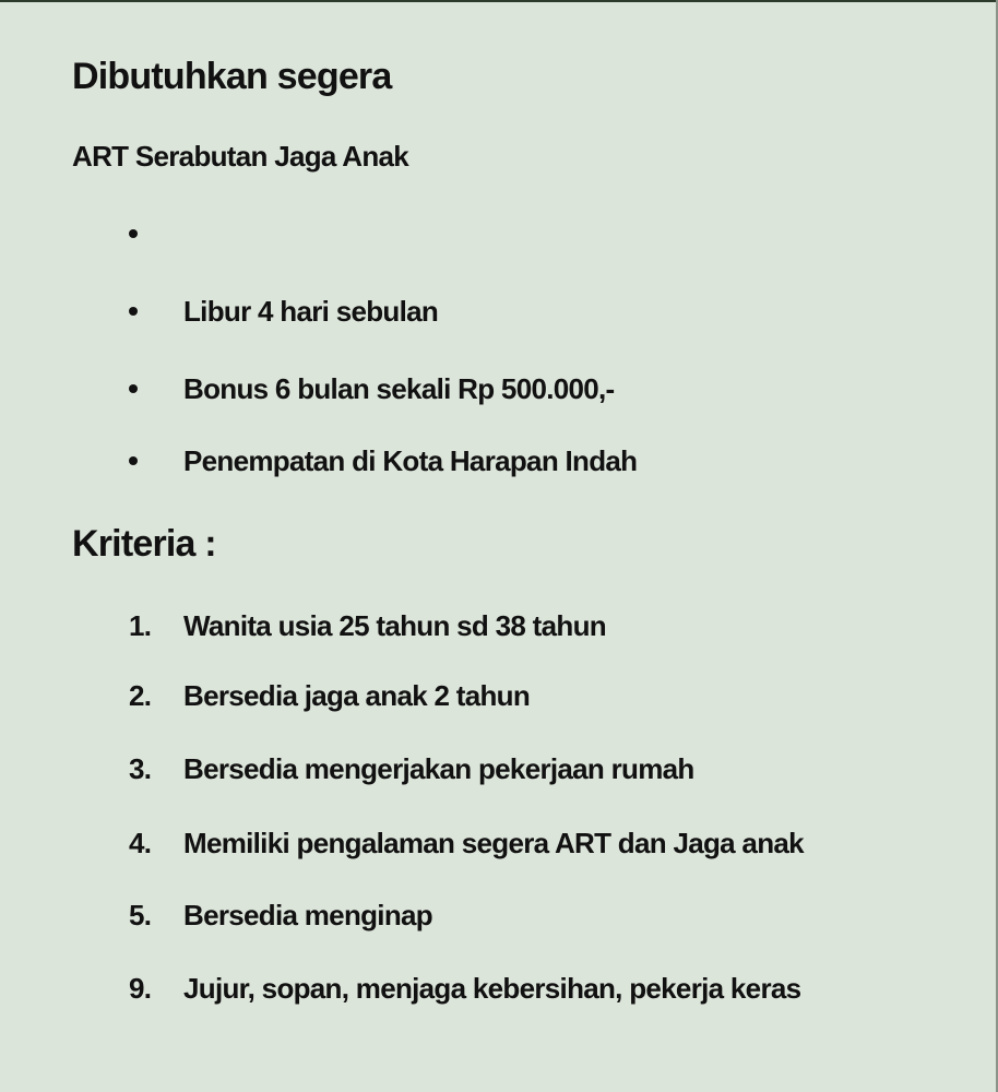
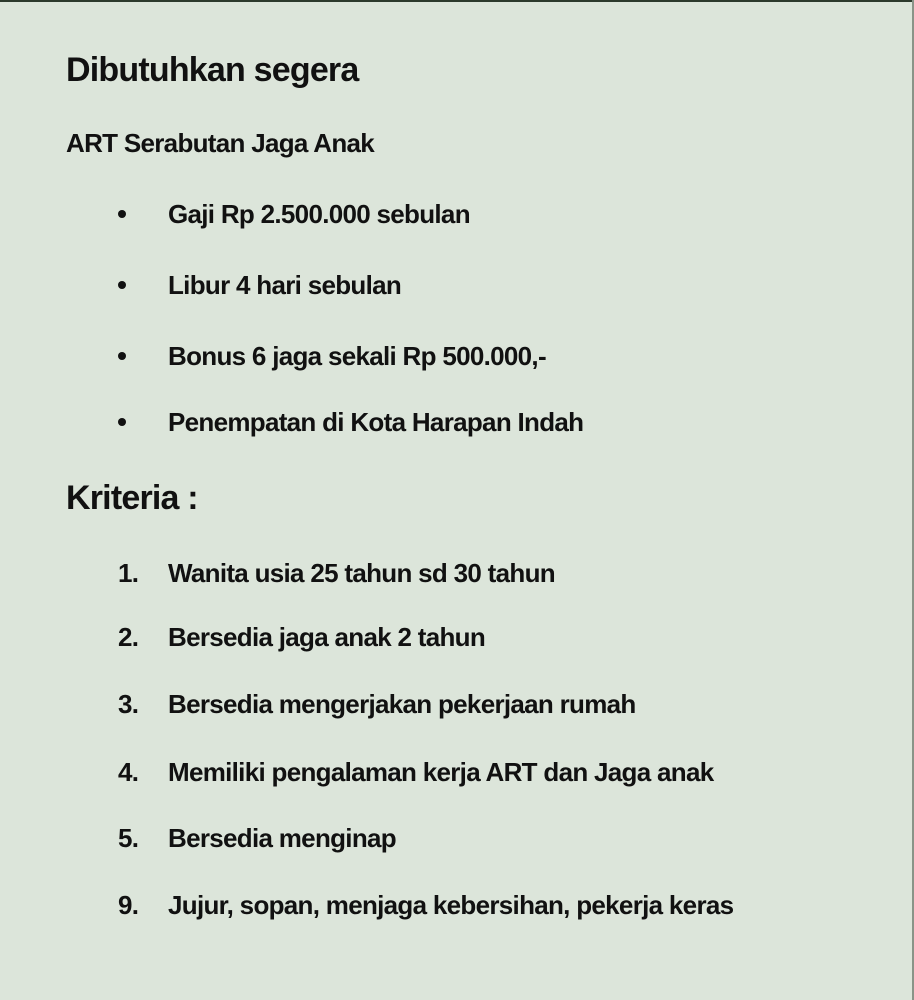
  Dibutuhkan segera
  ART Serabutan Jaga Anak
+ Gaji Rp 2.500.000 sebulan
  Libur 4 hari sebulan
- Bonus 6 bulan sekali Rp 500.000,-
+ Bonus 6 jaga sekali Rp 500.000,-
  Penempatan di Kota Harapan Indah
  Kriteria :
  1.
- Wanita usia 25 tahun sd 38 tahun
+ Wanita usia 25 tahun sd 30 tahun
  2.
  Bersedia jaga anak 2 tahun
  3.
  Bersedia mengerjakan pekerjaan rumah
  4.
- Memiliki pengalaman segera ART dan Jaga anak
+ Memiliki pengalaman kerja ART dan Jaga anak
  5.
  Bersedia menginap
  9.
  Jujur, sopan, menjaga kebersihan, pekerja keras
